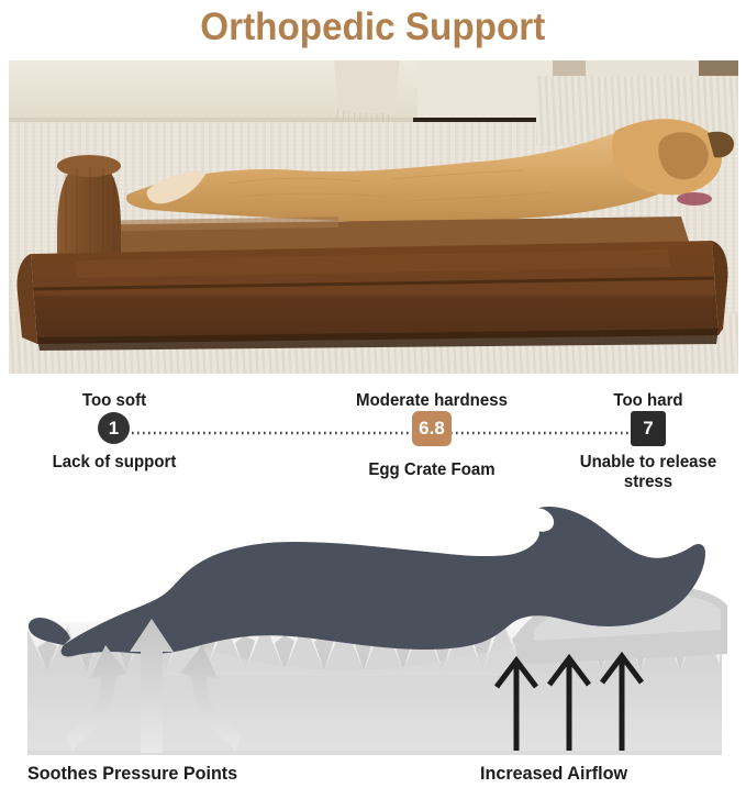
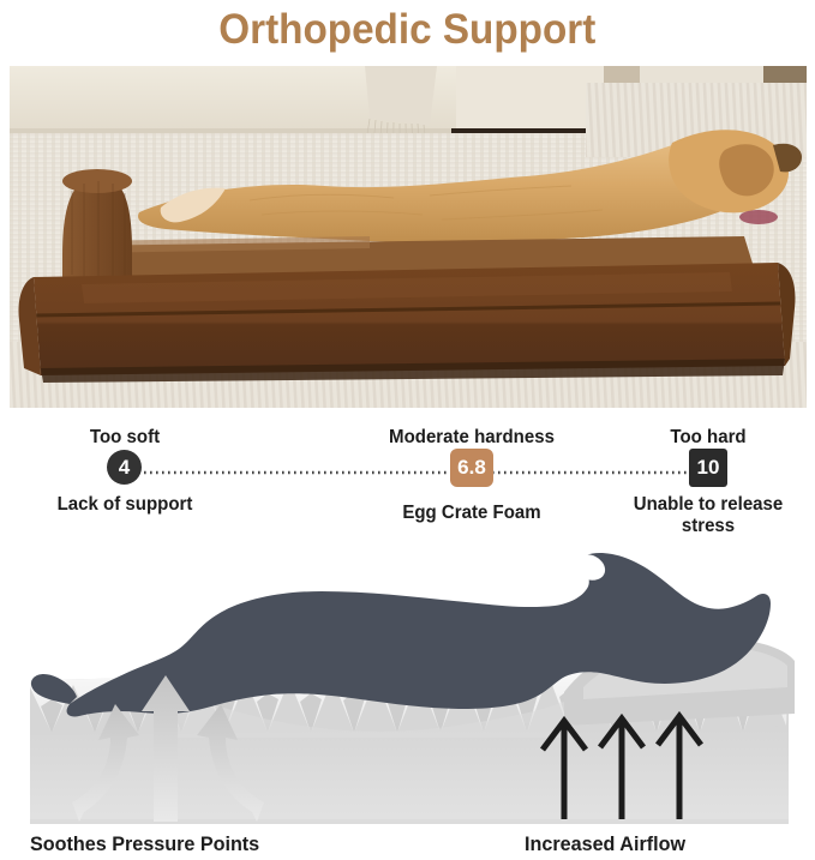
  Orthopedic Support
  Too soft
- 1
+ 4
  Lack of support
  Moderate hardness
  6.8
  Egg Crate Foam
  Too hard
- 7
+ 10
  Unable to release stress
  Soothes Pressure Points
  Increased Airflow
